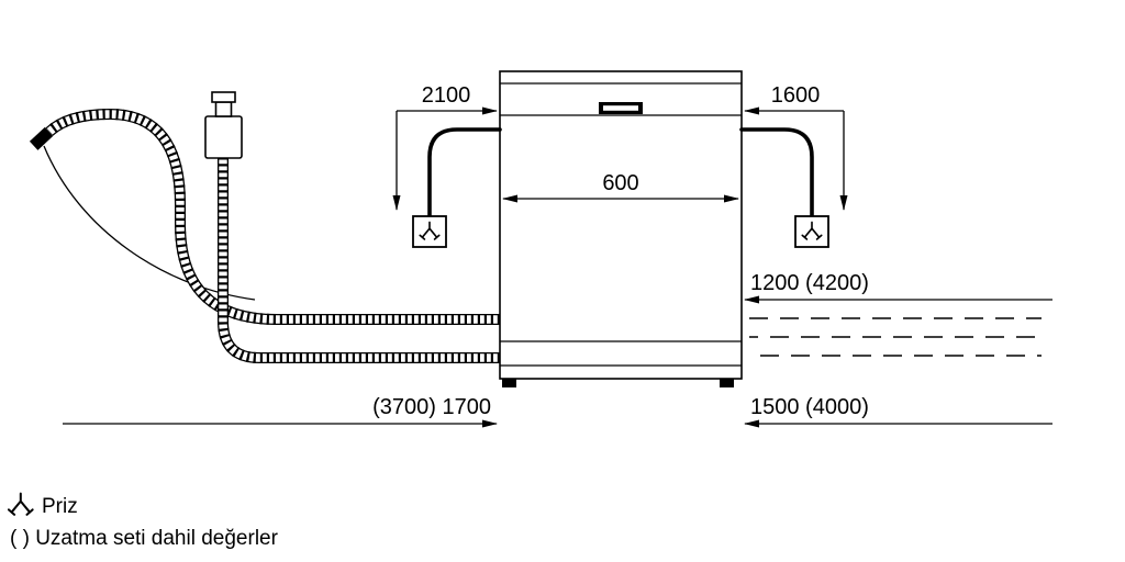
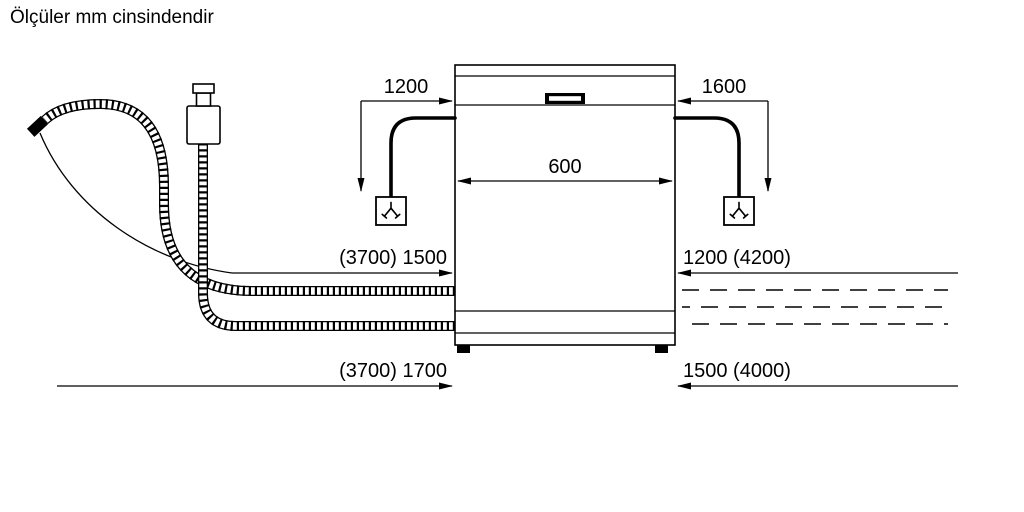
+ Ölçüler mm cinsindendir
  600
- 2100
+ 1200
  1600
+ (3700) 1500
  (3700) 1700
  1200 (4200)
  1500 (4000)
- Priz
- ( ) Uzatma seti dahil değerler
